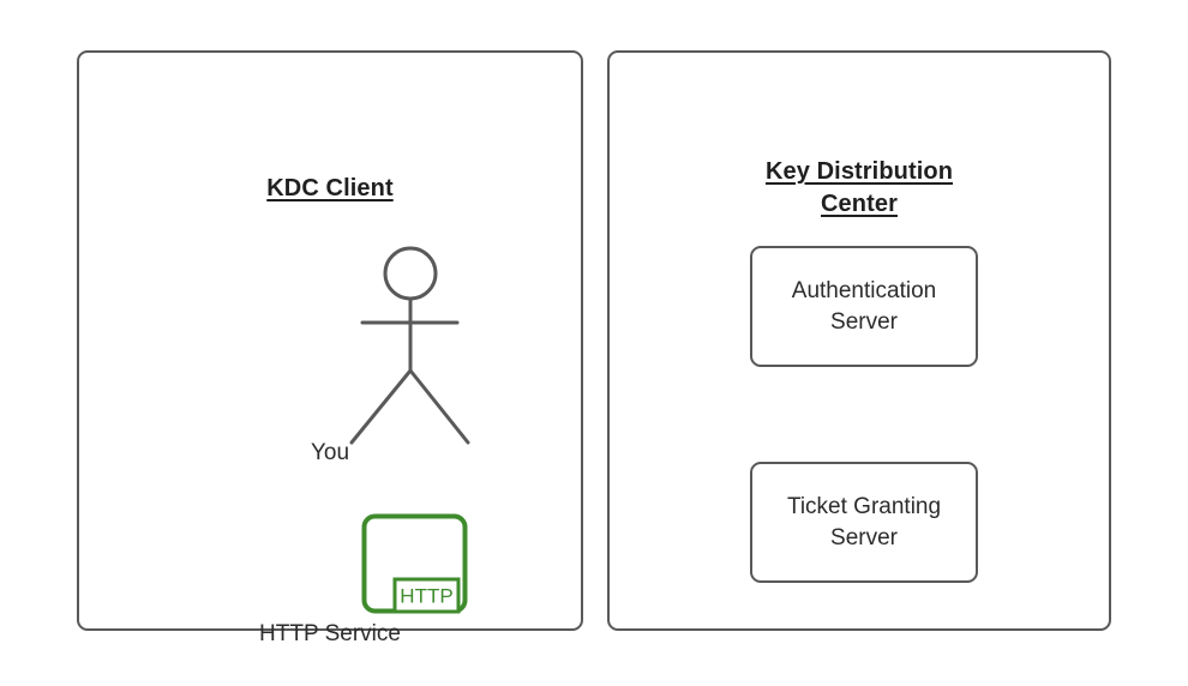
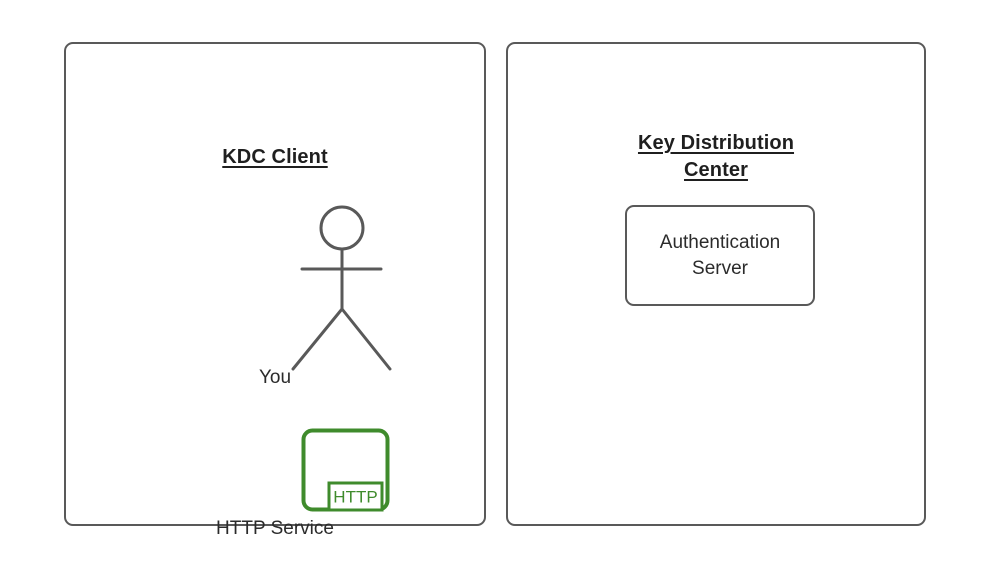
  KDC Client
  You
  HTTP
  HTTP Service
  Key Distribution Center
  Authentication Server
- Ticket Granting Server
